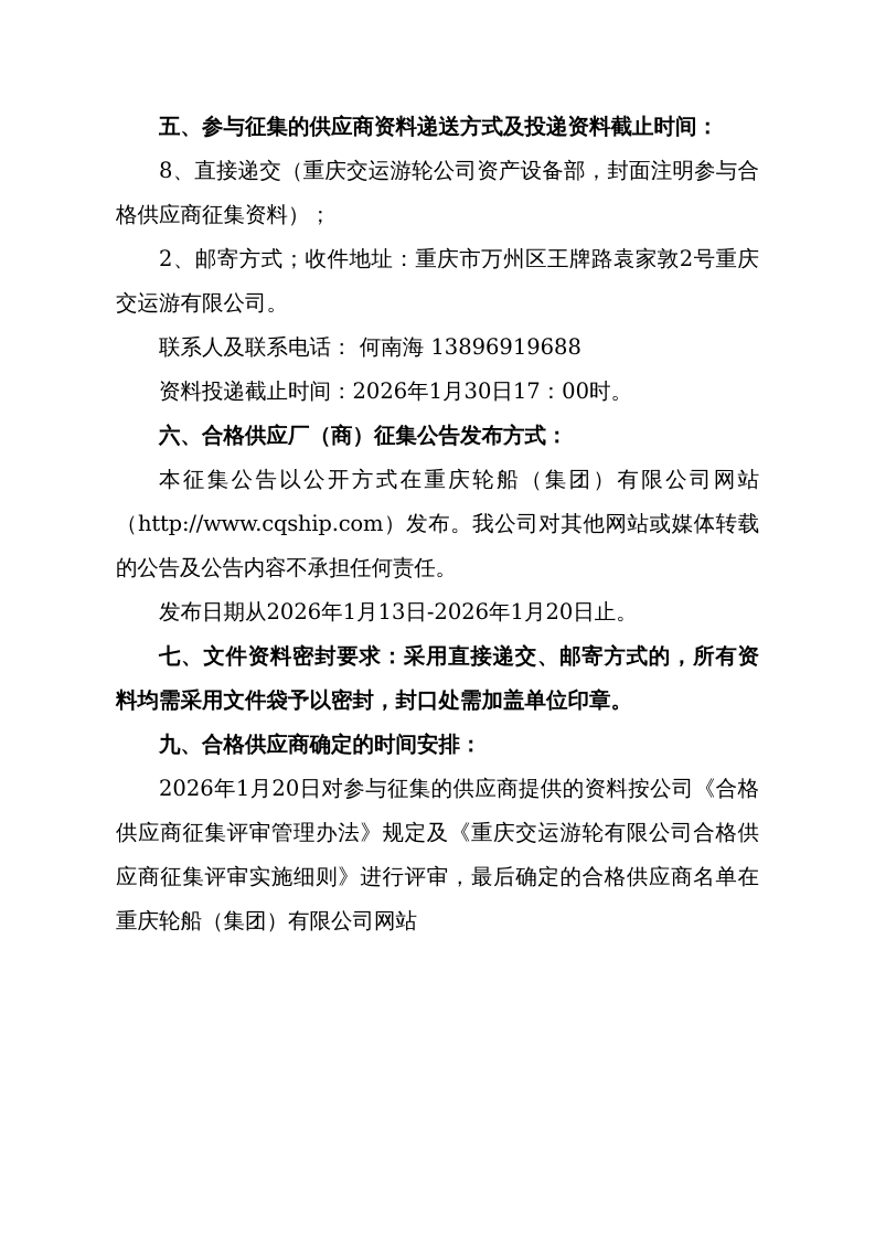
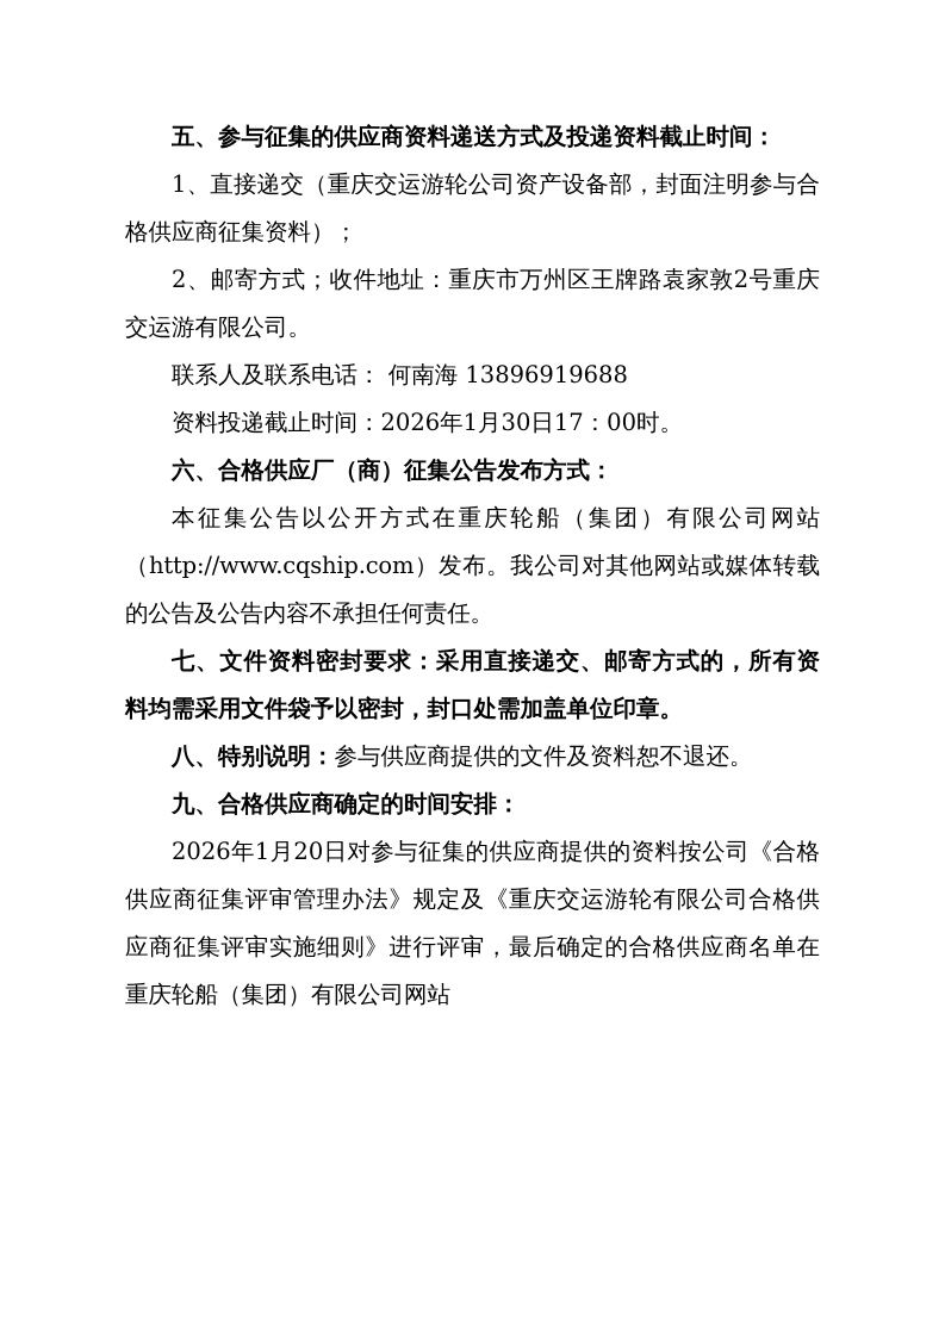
  五、参与征集的供应商资料递送方式及投递资料截止时间：
- 8、直接递交（重庆交运游轮公司资产设备部，封面注明参与合格供应商征集资料）；
+ 1、直接递交（重庆交运游轮公司资产设备部，封面注明参与合格供应商征集资料）；
  2、邮寄方式；收件地址：重庆市万州区王牌路袁家敦2号重庆交运游有限公司。
  联系人及联系电话： 何南海 13896919688
  资料投递截止时间：2026年1月30日17：00时。
  六、合格供应厂（商）征集公告发布方式：
  本征集公告以公开方式在重庆轮船（集团）有限公司网站（http://www.cqship.com）发布。我公司对其他网站或媒体转载的公告及公告内容不承担任何责任。
- 发布日期从2026年1月13日-2026年1月20日止。
  七、文件资料密封要求：采用直接递交、邮寄方式的，所有资料均需采用文件袋予以密封，封口处需加盖单位印章。
+ 八、特别说明：参与供应商提供的文件及资料恕不退还。
  九、合格供应商确定的时间安排：
  2026年1月20日对参与征集的供应商提供的资料按公司《合格供应商征集评审管理办法》规定及《重庆交运游轮有限公司合格供应商征集评审实施细则》进行评审，最后确定的合格供应商名单在重庆轮船（集团）有限公司网站
